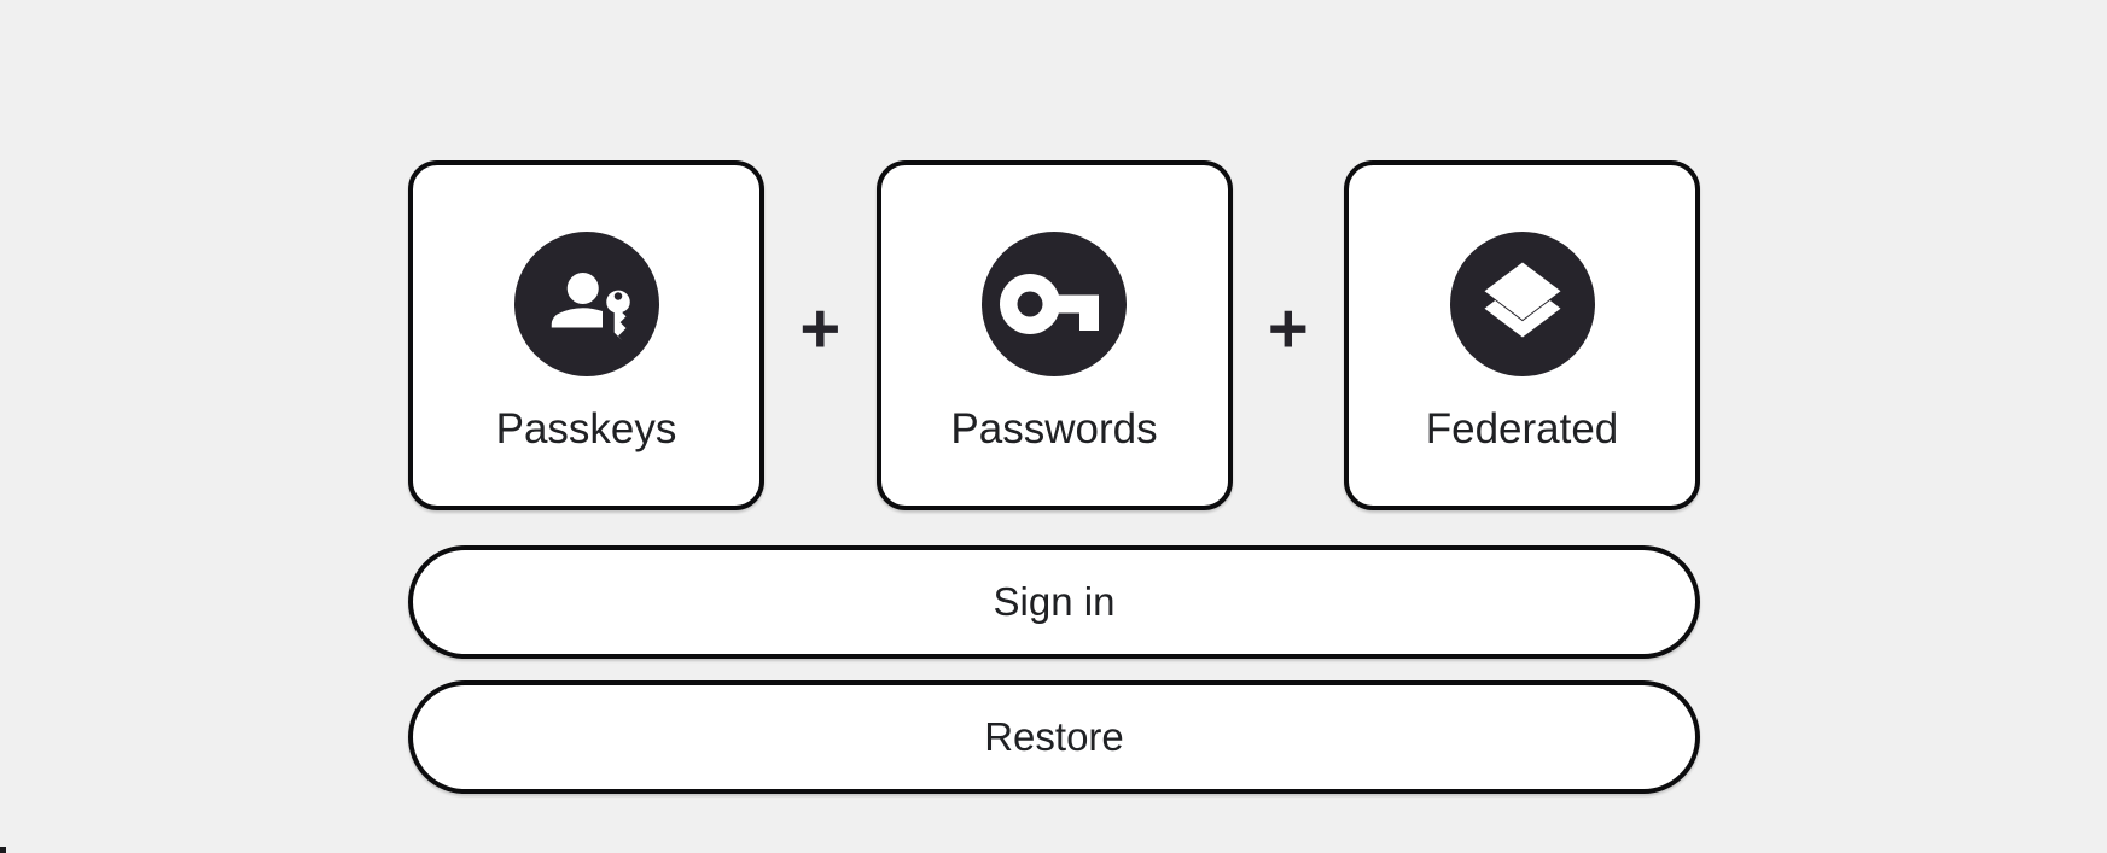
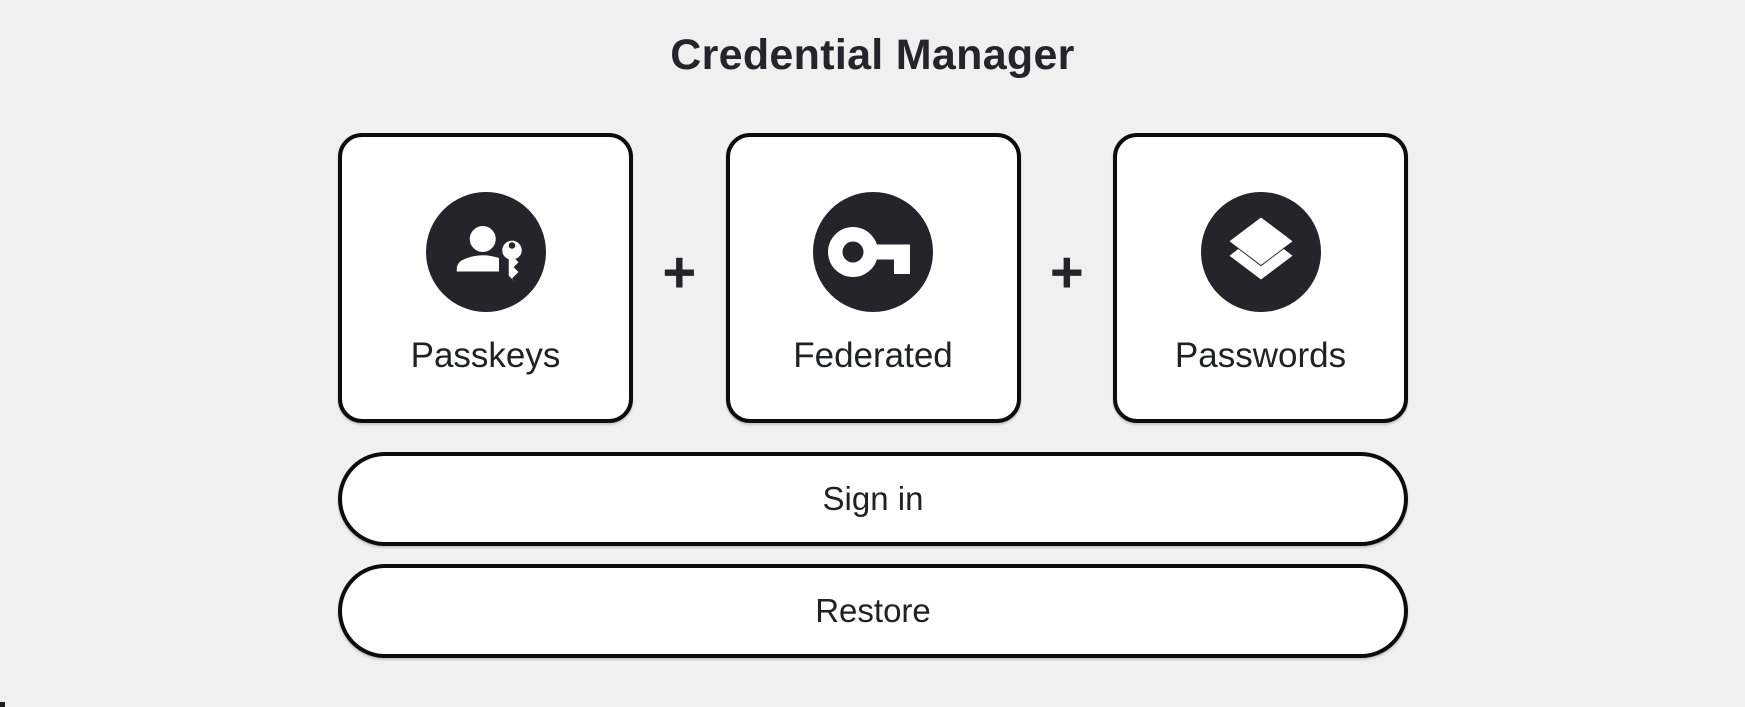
+ Credential Manager
  Passkeys
  +
- Passwords
+ Federated
  +
- Federated
+ Passwords
  Sign in
  Restore
